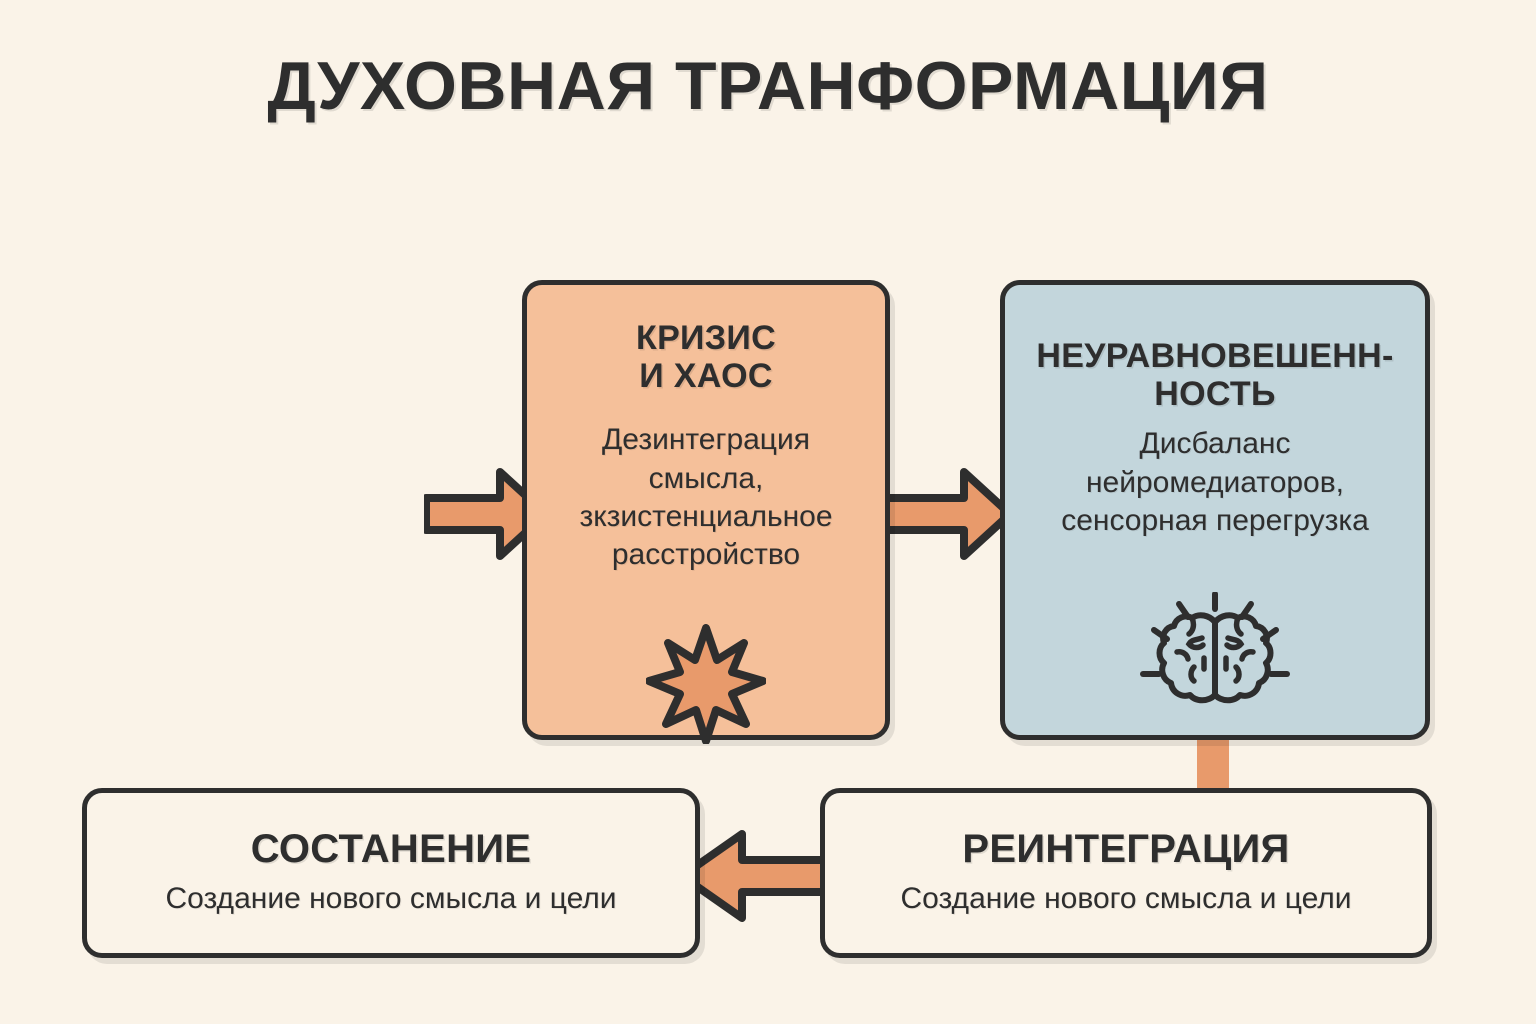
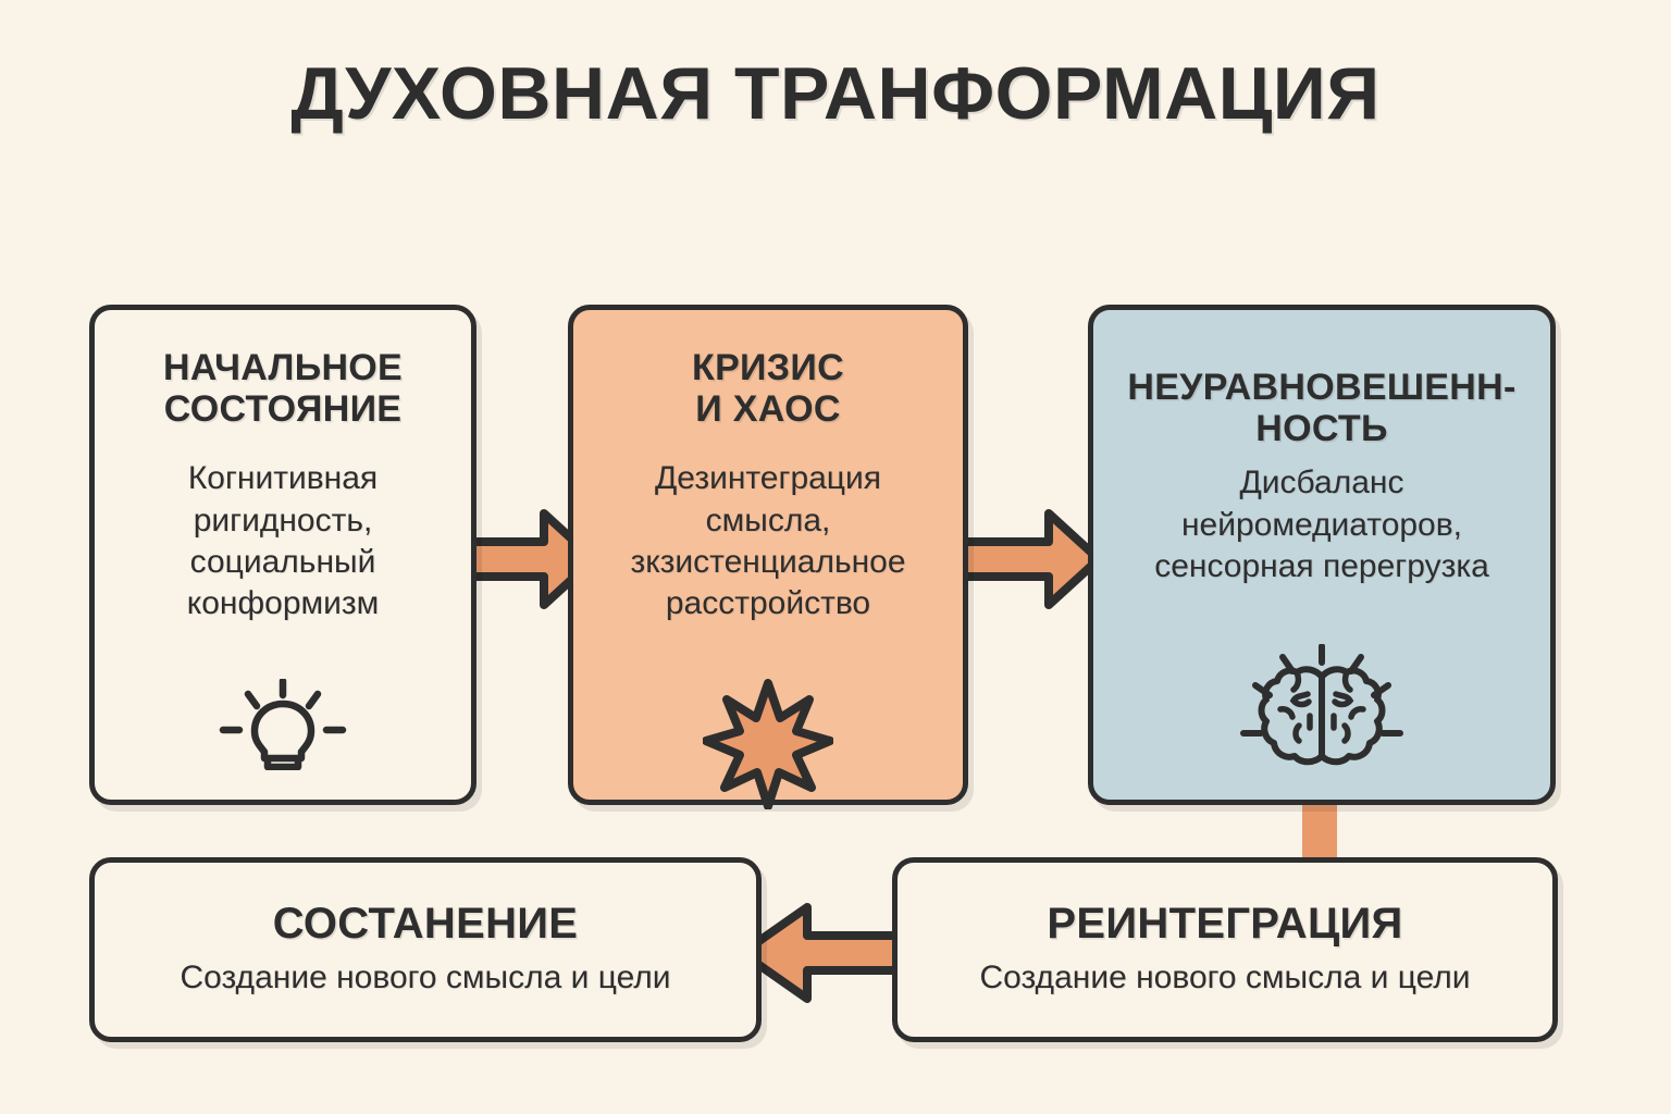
  ДУХОВНАЯ ТРАНФОРМАЦИЯ
+ НАЧАЛЬНОЕ
+ СОСТОЯНИЕ
+ Когнитивная
+ ригидность,
+ социальный
+ конформизм
  КРИЗИС
  И ХАОС
  Дезинтеграция
  смысла,
  зкзистенциальное
  расстройство
  НЕУРАВНОВЕШЕНН-
  НОСТЬ
  Дисбаланс
  нейромедиаторов,
  сенсорная перегрузка
  СОСТАНЕНИЕ
  Создание нового смысла и цели
  РЕИНТЕГРАЦИЯ
  Создание нового смысла и цели
